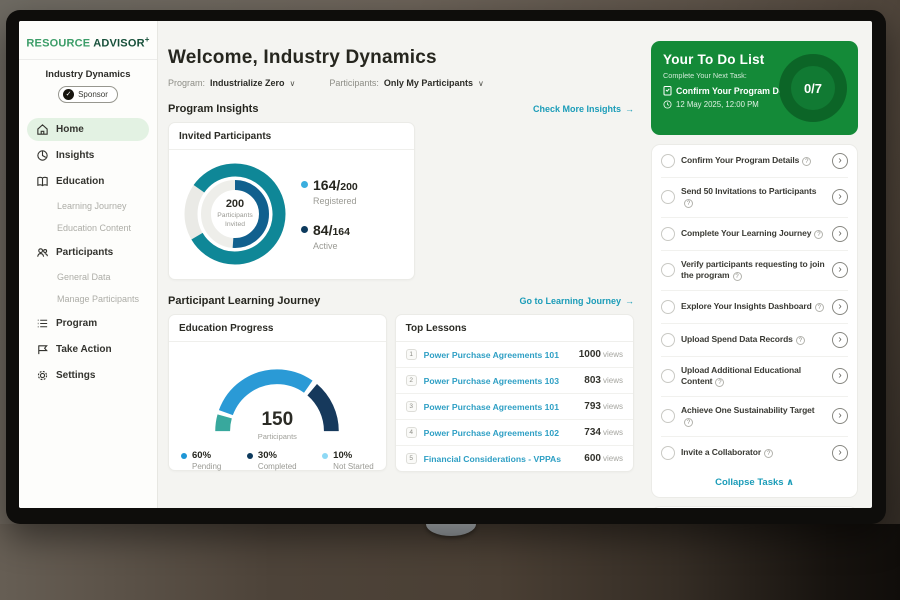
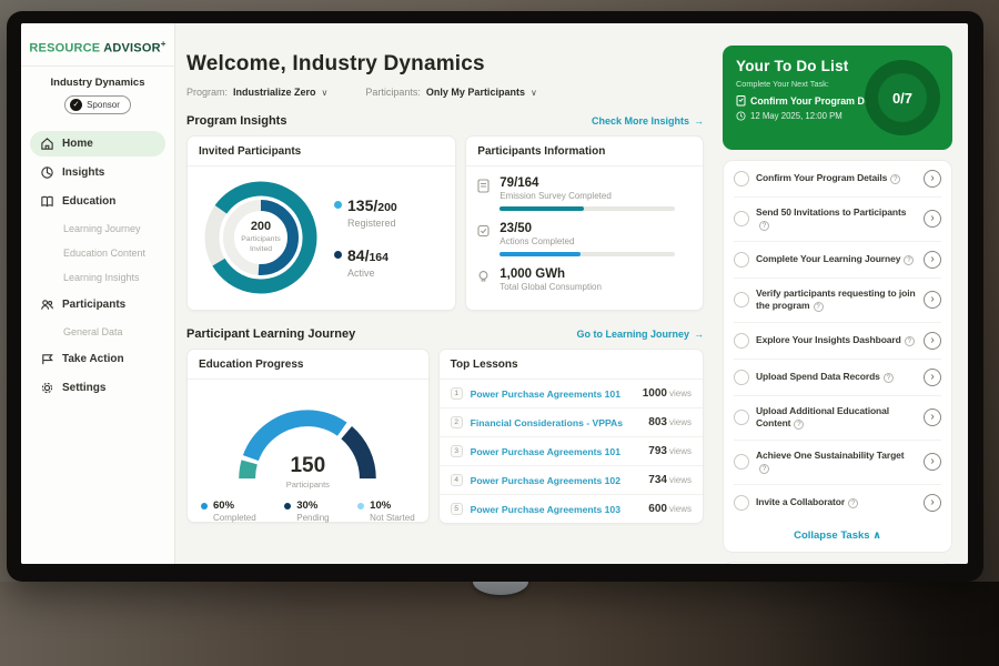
  RESOURCE ADVISOR+
  Industry Dynamics
  Sponsor
  Home
  Insights
  Education
  Learning Journey
  Education Content
+ Learning Insights
  Participants
  General Data
- Manage Participants
- Program
  Take Action
  Settings
  Welcome, Industry Dynamics
  Program:
  Industrialize Zero
  ∨
  Participants:
  Only My Participants
  ∨
  Program Insights
  Check More Insights
  →
  Invited Participants
  200
- 164/200
+ 135/200
  Registered
  84/164
  Active
+ Participants Information
+ 79/164
+ Emission Survey Completed
+ 23/50
+ Actions Completed
+ 1,000 GWh
+ Total Global Consumption
  Participant Learning Journey
  Go to Learning Journey
  →
  Education Progress
  150
  Participants
  60%
- Pending
+ Completed
  30%
- Completed
+ Pending
  10%
  Not Started
  Top Lessons
  Power Purchase Agreements 101
  1000
  views
- Power Purchase Agreements 103
+ Financial Considerations - VPPAs
  803
  views
  Power Purchase Agreements 101
  793
  views
  Power Purchase Agreements 102
  734
  views
- Financial Considerations - VPPAs
+ Power Purchase Agreements 103
  600
  views
  Your To Do List
  Complete Your Next Task:
  Confirm Your Program D
  12 May 2025, 12:00 PM
  0/7
  Confirm Your Program Details
  ›
  Send 50 Invitations to Participants
  ›
  Complete Your Learning Journey
  ›
  Verify participants requesting to join the program
  ›
  Explore Your Insights Dashboard
  ›
  Upload Spend Data Records
  ›
  Upload Additional Educational Content
  ›
  Achieve One Sustainability Target
  ›
  Invite a Collaborator
  ›
  Collapse Tasks ∧
